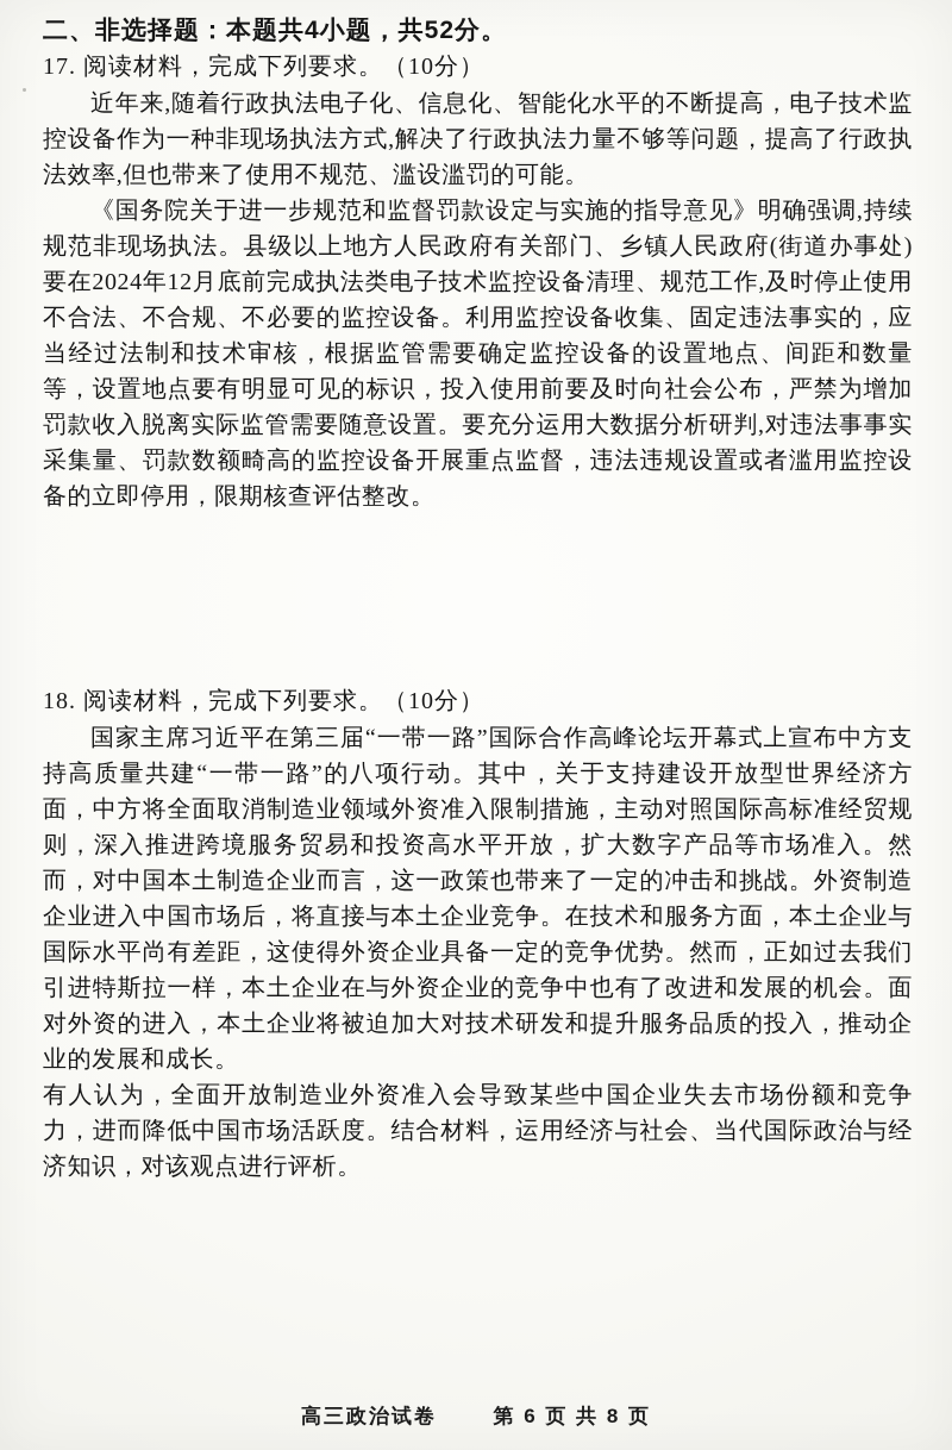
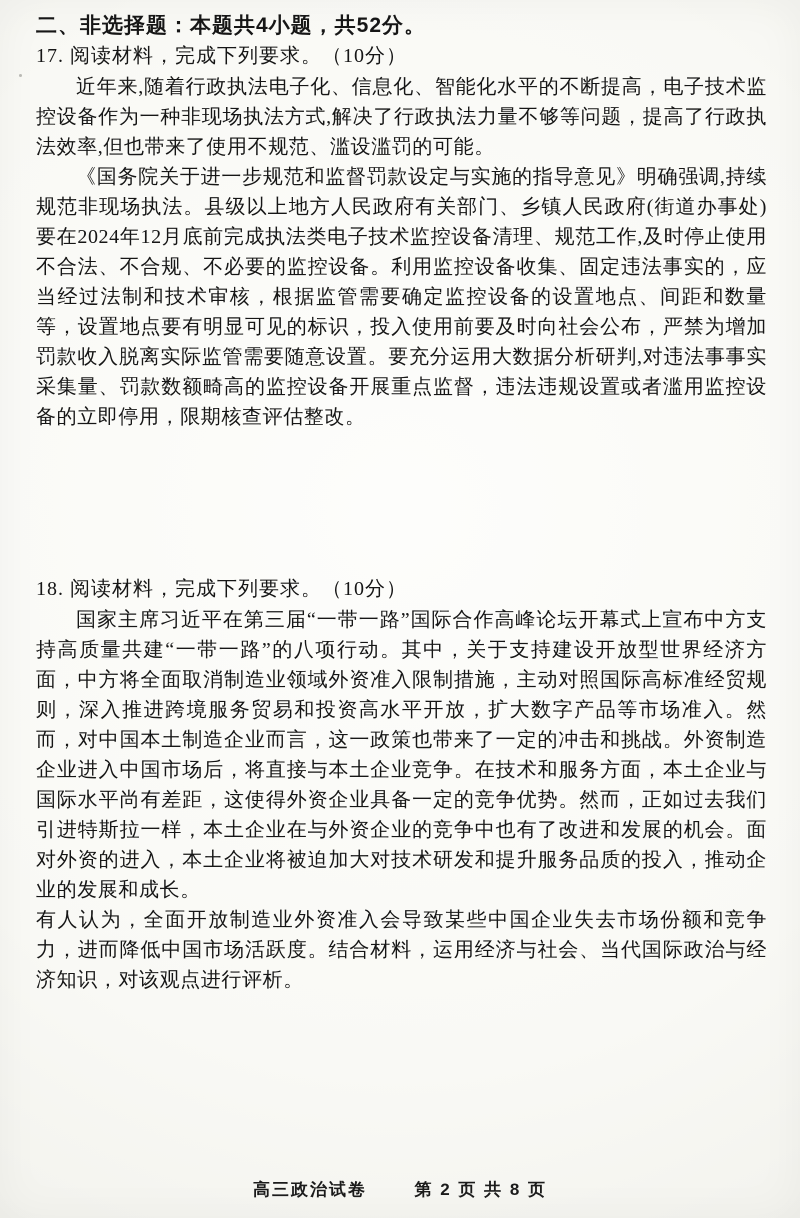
  二、非选择题：本题共4小题，共52分。
  17. 阅读材料，完成下列要求。（10分）
  近年来,随着行政执法电子化、信息化、智能化水平的不断提高，电子技术监控设备作为一种非现场执法方式,解决了行政执法力量不够等问题，提高了行政执法效率,但也带来了使用不规范、滥设滥罚的可能。
  《国务院关于进一步规范和监督罚款设定与实施的指导意见》明确强调,持续规范非现场执法。县级以上地方人民政府有关部门、乡镇人民政府(街道办事处)要在2024年12月底前完成执法类电子技术监控设备清理、规范工作,及时停止使用不合法、不合规、不必要的监控设备。利用监控设备收集、固定违法事实的，应当经过法制和技术审核，根据监管需要确定监控设备的设置地点、间距和数量等，设置地点要有明显可见的标识，投入使用前要及时向社会公布，严禁为增加罚款收入脱离实际监管需要随意设置。要充分运用大数据分析研判,对违法事事实采集量、罚款数额畸高的监控设备开展重点监督，违法违规设置或者滥用监控设备的立即停用，限期核查评估整改。
  18. 阅读材料，完成下列要求。（10分）
  国家主席习近平在第三届“一带一路”国际合作高峰论坛开幕式上宣布中方支持高质量共建“一带一路”的八项行动。其中，关于支持建设开放型世界经济方面，中方将全面取消制造业领域外资准入限制措施，主动对照国际高标准经贸规则，深入推进跨境服务贸易和投资高水平开放，扩大数字产品等市场准入。然而，对中国本土制造企业而言，这一政策也带来了一定的冲击和挑战。外资制造企业进入中国市场后，将直接与本土企业竞争。在技术和服务方面，本土企业与国际水平尚有差距，这使得外资企业具备一定的竞争优势。然而，正如过去我们引进特斯拉一样，本土企业在与外资企业的竞争中也有了改进和发展的机会。面对外资的进入，本土企业将被迫加大对技术研发和提升服务品质的投入，推动企业的发展和成长。
  有人认为，全面开放制造业外资准入会导致某些中国企业失去市场份额和竞争力，进而降低中国市场活跃度。结合材料，运用经济与社会、当代国际政治与经济知识，对该观点进行评析。
- 高三政治试卷 第 6 页 共 8 页
+ 高三政治试卷 第 2 页 共 8 页
